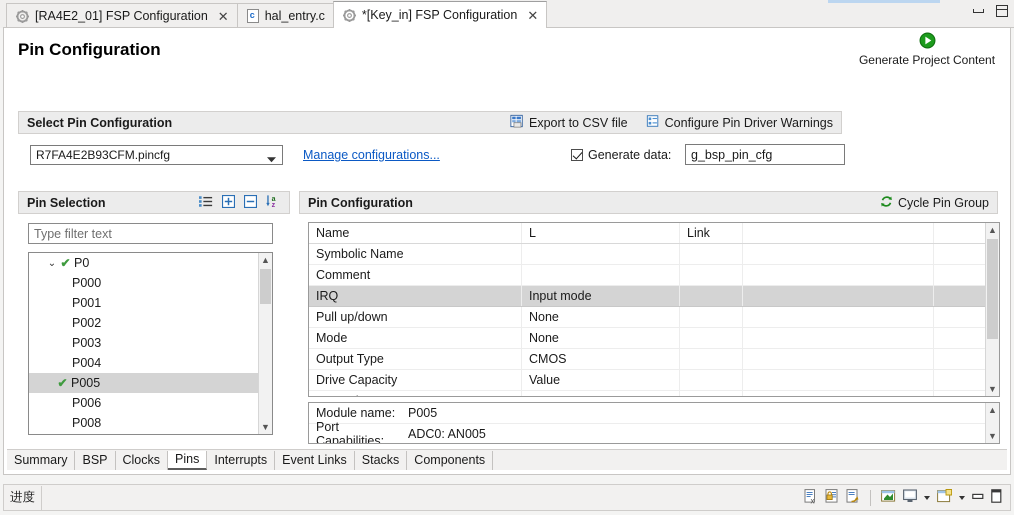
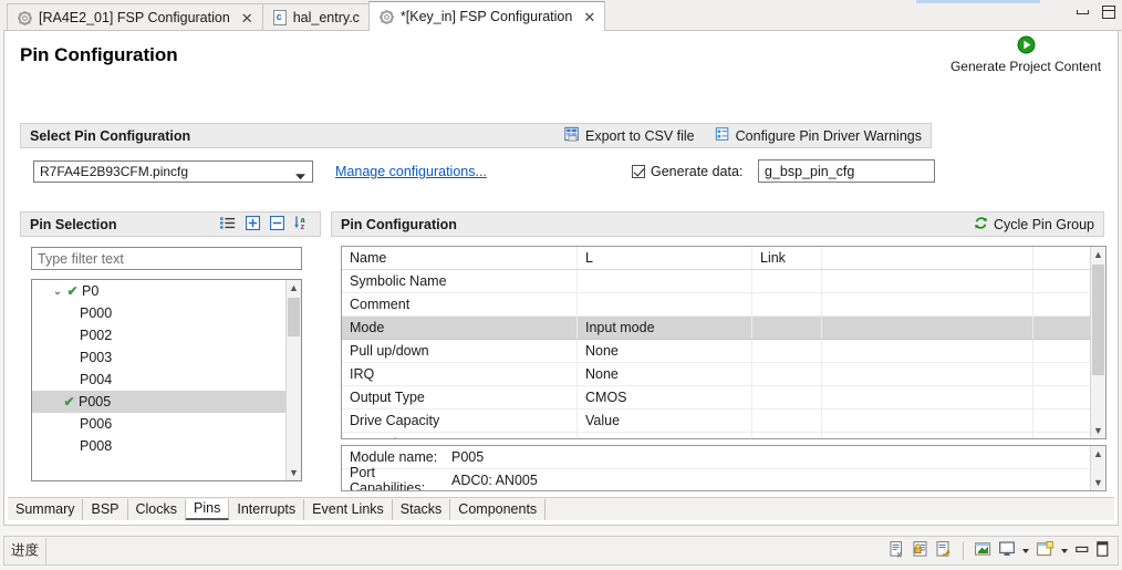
  [RA4E2_01] FSP Configuration
  ✕
  hal_entry.c
  *[Key_in] FSP Configuration
  ✕
  Pin Configuration
  Generate Project Content
  Select Pin Configuration
  Export to CSV file
  Configure Pin Driver Warnings
  R7FA4E2B93CFM.pincfg
  Manage configurations...
  Generate data:
  g_bsp_pin_cfg
  Pin Selection
  Type filter text
  ⌄
  ✔
  P0
  P000
- P001
  P002
  P003
  P004
  ✔
  P005
  P006
  P008
  ▲
  ▼
  Pin Configuration
  Cycle Pin Group
  Name	L	Link
  Symbolic Name
  Comment
- IRQ	Input mode
+ Mode	Input mode
  Pull up/down	None
- Mode	None
+ IRQ	None
  Output Type	CMOS
  Drive Capacity	Value
  ▲
  ▼
  Module name:
  P005
  Port Capabilities:
  ADC0: AN005
  ▲
  ▼
  Summary
  BSP
  Clocks
  Pins
  Interrupts
  Event Links
  Stacks
  Components
  进度
  x
